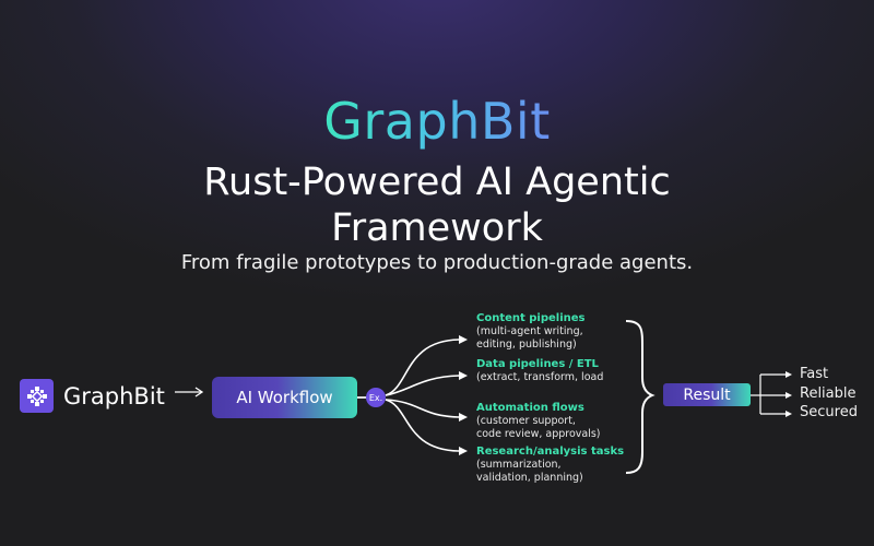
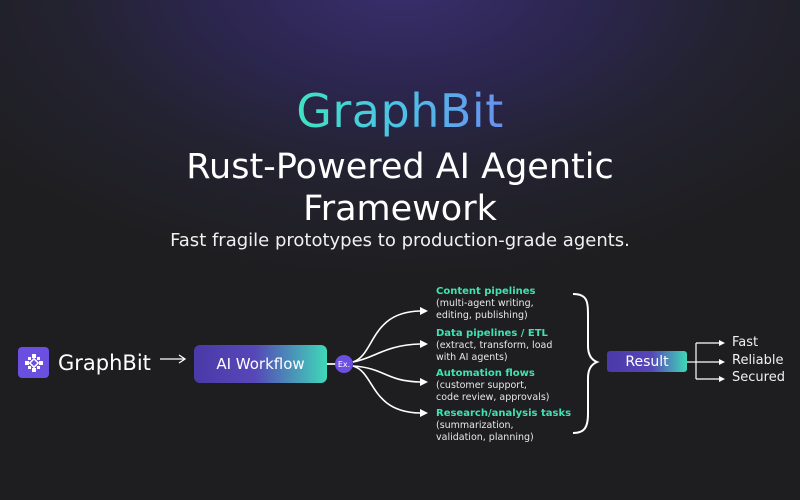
  GraphBit
  Rust-Powered AI Agentic
  Framework
- From fragile prototypes to production-grade agents.
+ Fast fragile prototypes to production-grade agents.
  GraphBit
  AI Workflow
  Ex.
  Content pipelines
  (multi-agent writing,
  editing, publishing)
  Data pipelines / ETL
  (extract, transform, load
+ with AI agents)
  Automation flows
  (customer support,
  code review, approvals)
  Research/analysis tasks
  (summarization,
  validation, planning)
  Result
  Fast
  Reliable
  Secured
